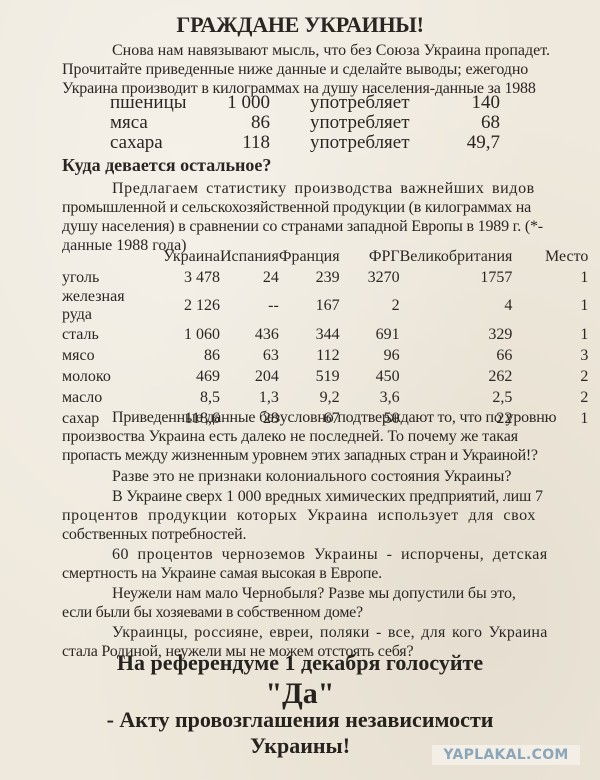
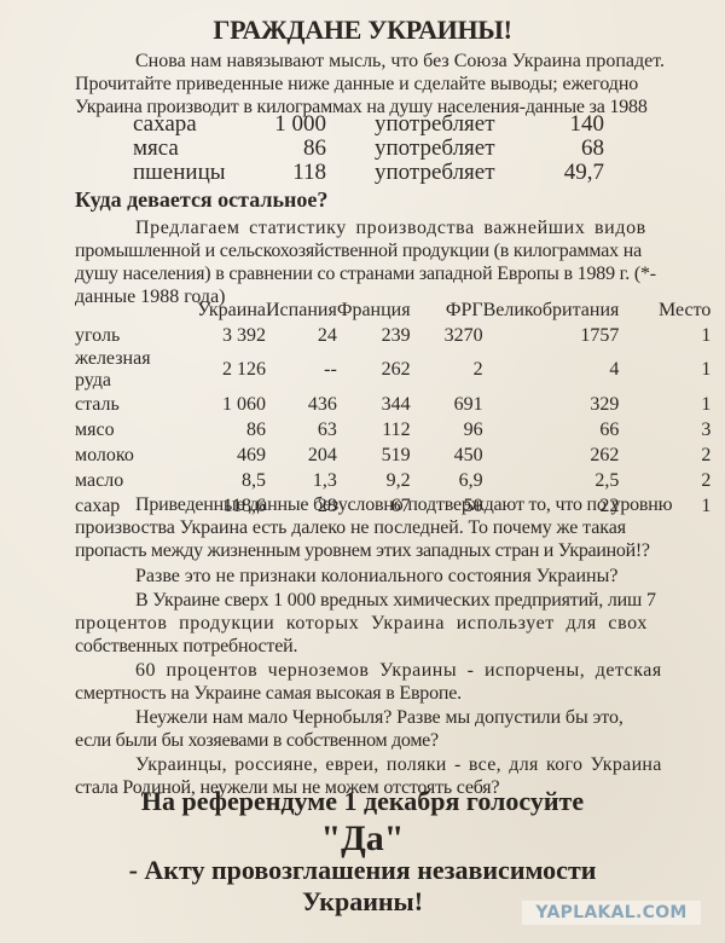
  ГРАЖДАНЕ УКРАИНЫ!
  Снова нам навязывают мысль, что без Союза Украина пропадет.
  Прочитайте приведенные ниже данные и сделайте выводы; ежегодно
  Украина производит в килограммах на душу населения-данные за 1988
- пшеницы
+ сахара
  1 000
  употребляет
  140
  мяса
  86
  употребляет
  68
- сахара
+ пшеницы
  118
  употребляет
  49,7
  Куда девается остальное?
  Предлагаем статистику производства важнейших видов
  промышленной и сельскохозяйственной продукции (в килограммах на
  душу населения) в сравнении со странами западной Европы в 1989 г. (*-
  данные 1988 года)
  	Украина	Испания	Франция	ФРГ	Великобритания	Место
- уголь	3 478	24	239	3270	1757	1
+ уголь	3 392	24	239	3270	1757	1
- железная руда	2 126	--	167	2	4	1
+ железная руда	2 126	--	262	2	4	1
  сталь	1 060	436	344	691	329	1
  мясо	86	63	112	96	66	3
  молоко	469	204	519	450	262	2
- масло	8,5	1,3	9,2	3,6	2,5	2
+ масло	8,5	1,3	9,2	6,9	2,5	2
  сахар	118,6	28	67	50	22	1
  Приведенные данные безусловно подтверждают то, что по уровню
  произвоства Украина есть далеко не последней. То почему же такая
  пропасть между жизненным уровнем этих западных стран и Украиной!?
  Разве это не признаки колониального состояния Украины?
  В Украине сверх 1 000 вредных химических предприятий, лиш 7
  процентов продукции которых Украина использует для свох
  собственных потребностей.
  60 процентов черноземов Украины - испорчены, детская
  смертность на Украине самая высокая в Европе.
  Неужели нам мало Чернобыля? Разве мы допустили бы это,
  если были бы хозяевами в собственном доме?
  Украинцы, россияне, евреи, поляки - все, для кого Украина
  стала Родиной, неужели мы не можем отстоять себя?
  На референдуме 1 декабря голосуйте
  "Да"
  - Акту провозглашения независимости
  Украины!
  YAPLAKAL.COM
